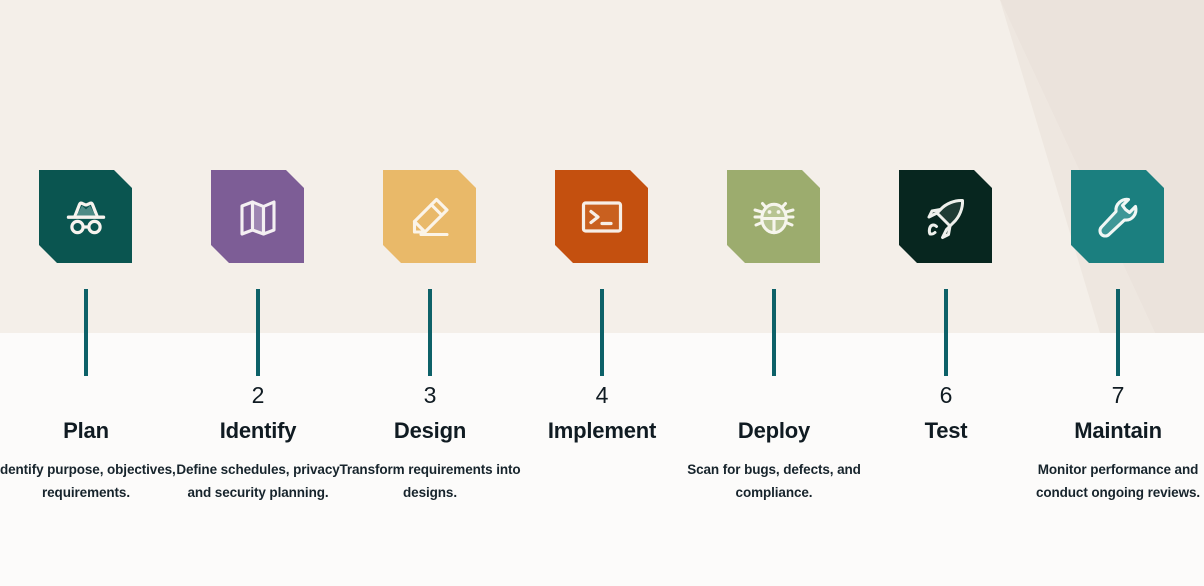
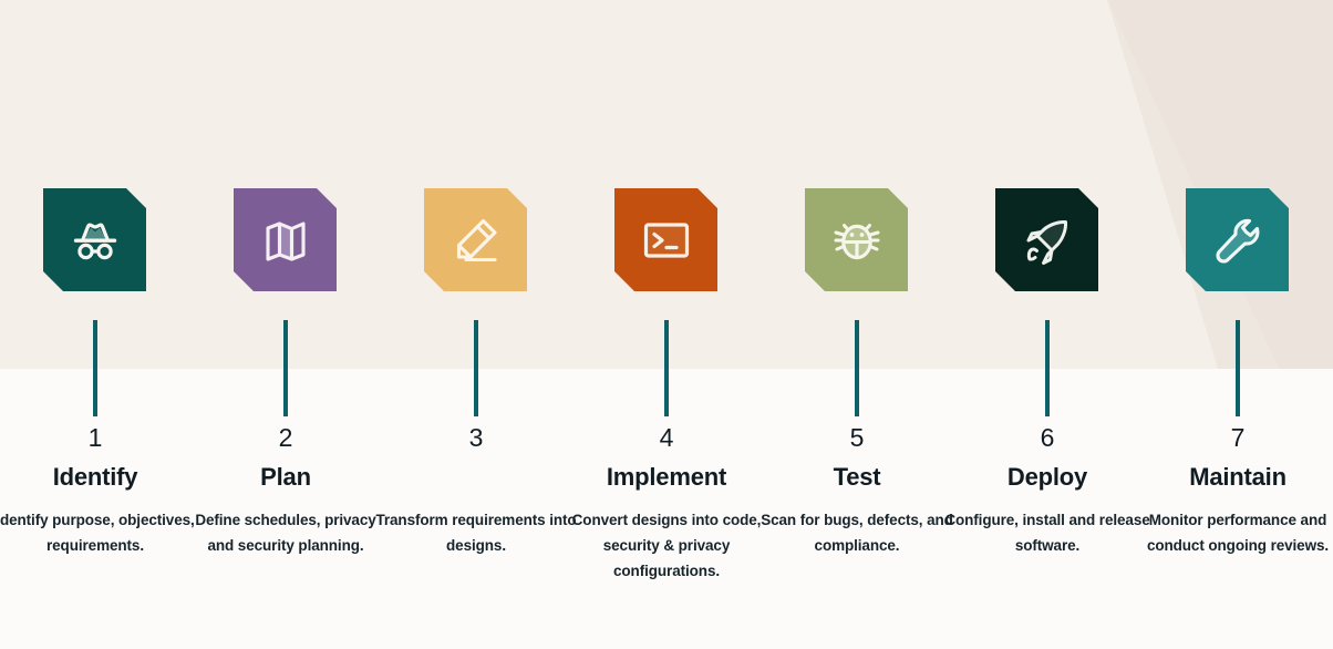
+ 1
- Plan
+ Identify
  dentify purpose, objectives, requirements.
  2
- Identify
+ Plan
  Define schedules, privacy and security planning.
  3
- Design
  Transform requirements into designs.
  4
  Implement
+ Convert designs into code, security & privacy configurations.
+ 5
- Deploy
+ Test
  Scan for bugs, defects, and compliance.
  6
- Test
+ Deploy
+ Configure, install and release software.
  7
  Maintain
  Monitor performance and conduct ongoing reviews.
